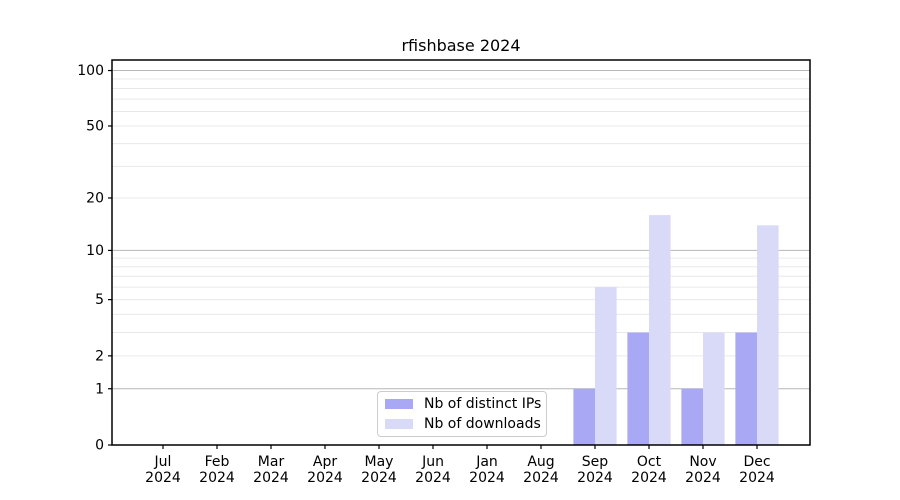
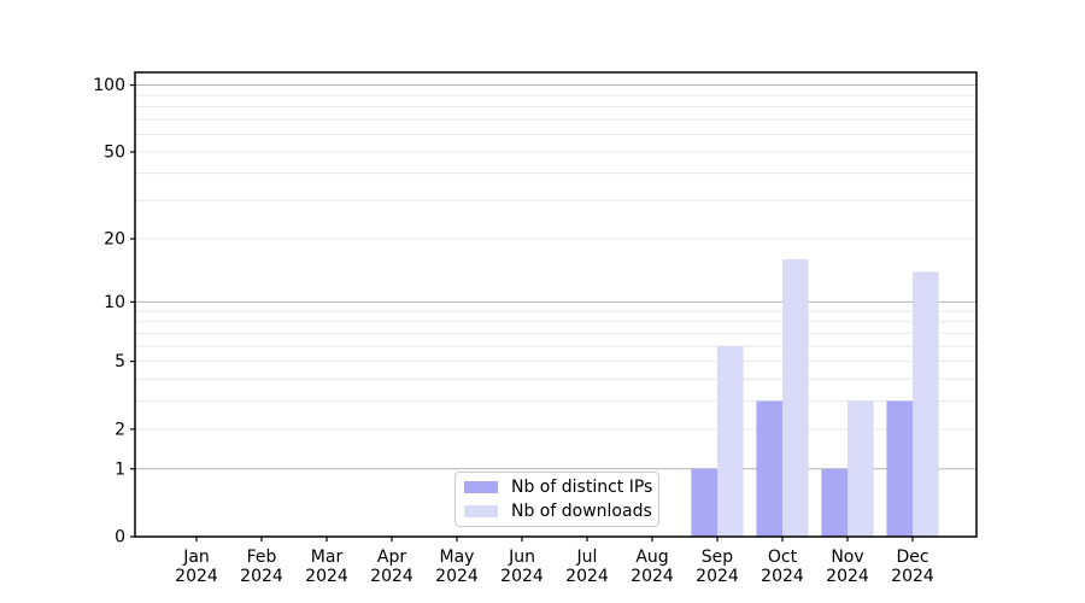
- rfishbase 2024
- Jul 2024
+ Jan 2024
  Feb 2024
  Mar 2024
  Apr 2024
  May 2024
  Jun 2024
- Jan 2024
+ Jul 2024
  Aug 2024
  Sep 2024
  Oct 2024
  Nov 2024
  Dec 2024
  0
  1
  2
  5
  10
  20
  50
  100
  Nb of distinct IPs
  Nb of downloads
